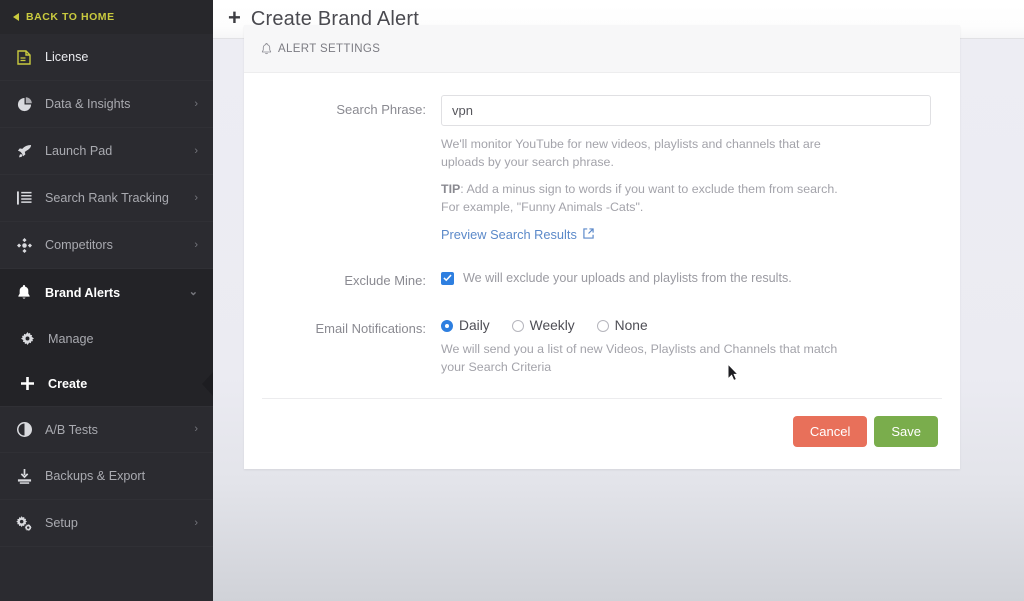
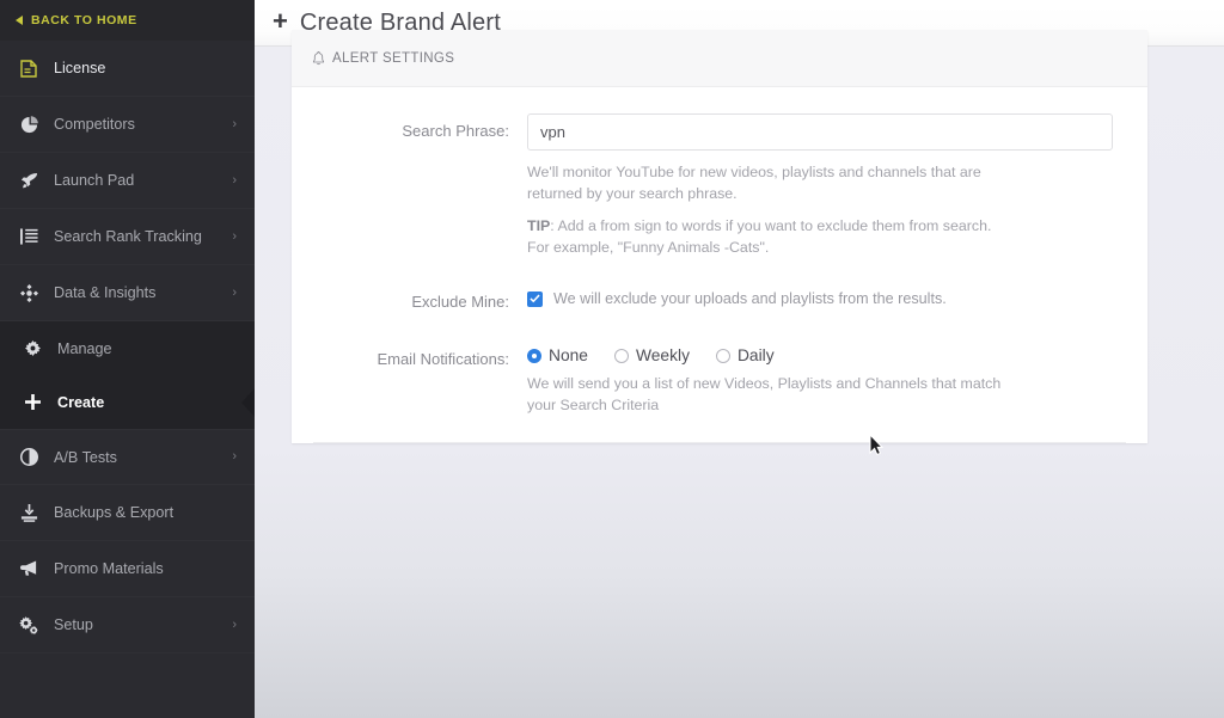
  BACK TO HOME
  License
- Data & Insights
+ Competitors
  ›
  Launch Pad
  ›
  Search Rank Tracking
  ›
- Competitors
+ Data & Insights
  ›
- Brand Alerts
- ⌄
  Manage
  Create
  A/B Tests
  ›
  Backups & Export
+ Promo Materials
  Setup
  ›
  +
  Create Brand Alert
  ALERT SETTINGS
  Search Phrase:
  vpn
- We'll monitor YouTube for new videos, playlists and channels that are uploads by your search phrase.
+ We'll monitor YouTube for new videos, playlists and channels that are returned by your search phrase.
- TIP: Add a minus sign to words if you want to exclude them from search. For example, "Funny Animals -Cats".
+ TIP: Add a from sign to words if you want to exclude them from search. For example, "Funny Animals -Cats".
- Preview Search Results
  Exclude Mine:
  We will exclude your uploads and playlists from the results.
  Email Notifications:
- Daily
+ None
  Weekly
- None
+ Daily
  We will send you a list of new Videos, Playlists and Channels that match your Search Criteria
- Cancel
- Save
